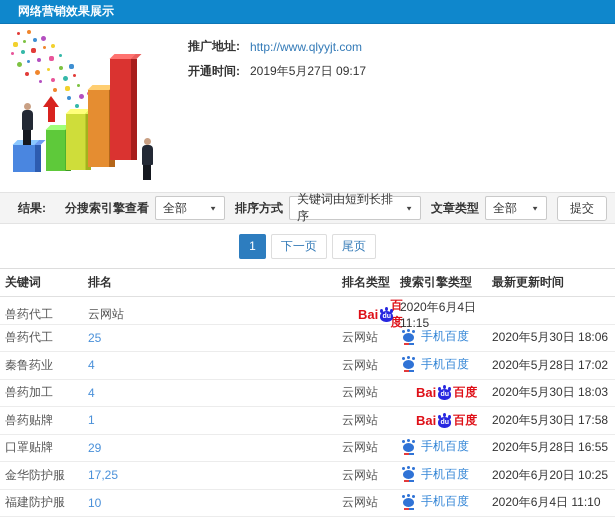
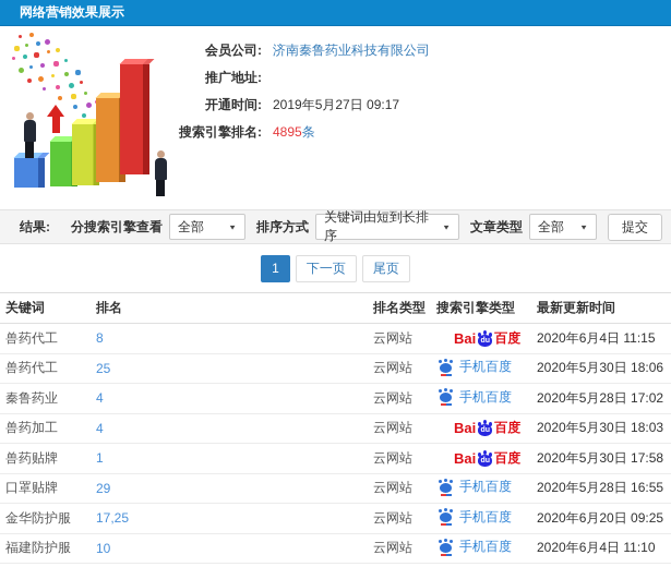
  网络营销效果展示
+ 会员公司:
+ 济南秦鲁药业科技有限公司
  推广地址:
- http://www.qlyyjt.com
  开通时间:
  2019年5月27日 09:17
+ 搜索引擎排名:
+ 4895条
  结果:
  分搜索引擎查看
  全部
  排序方式
  关键词由短到长排序
  文章类型
  全部
  提交
  1
  下一页
  尾页
  关键词
  排名
  排名类型
  搜索引擎类型
  最新更新时间
  兽药代工
+ 8
  云网站
  Bai
  百度
  2020年6月4日 11:15
  兽药代工
  25
  云网站
  手机百度
  2020年5月30日 18:06
  秦鲁药业
  4
  云网站
  手机百度
  2020年5月28日 17:02
  兽药加工
  4
  云网站
  Bai
  百度
  2020年5月30日 18:03
  兽药贴牌
  1
  云网站
  Bai
  百度
  2020年5月30日 17:58
  口罩贴牌
  29
  云网站
  手机百度
  2020年5月28日 16:55
  金华防护服
  17,25
  云网站
  手机百度
- 2020年6月20日 10:25
+ 2020年6月20日 09:25
  福建防护服
  10
  云网站
  手机百度
  2020年6月4日 11:10
